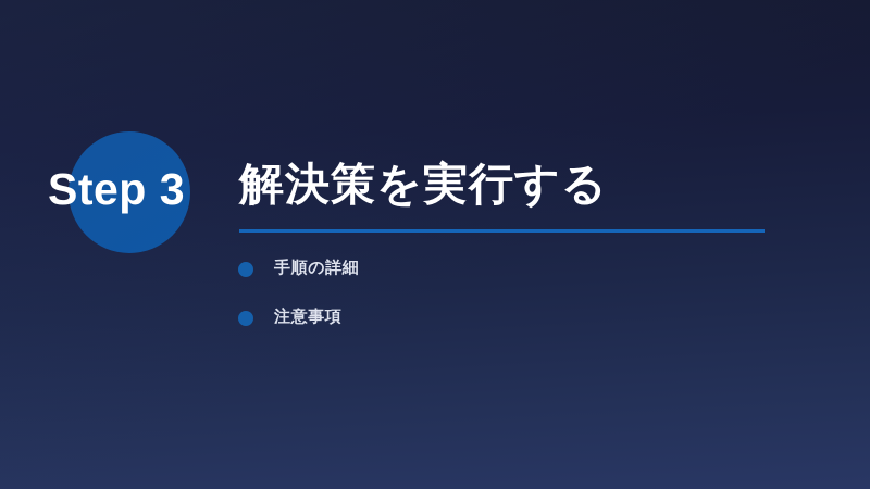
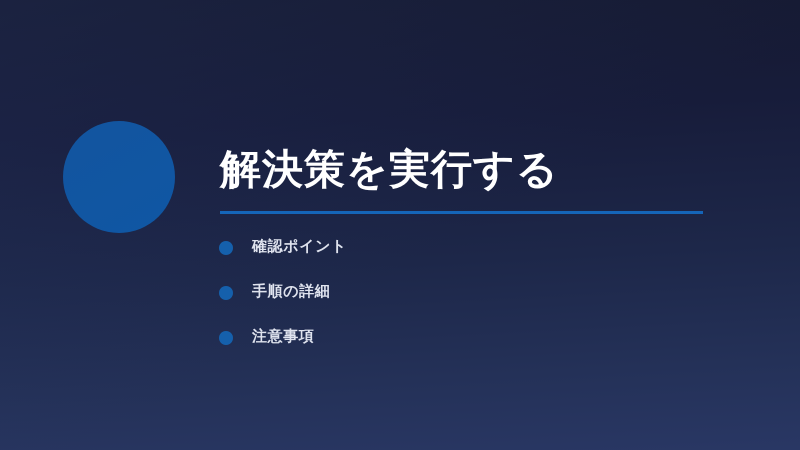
- Step 3
  解決策を実行する
+ 確認ポイント
  手順の詳細
  注意事項
